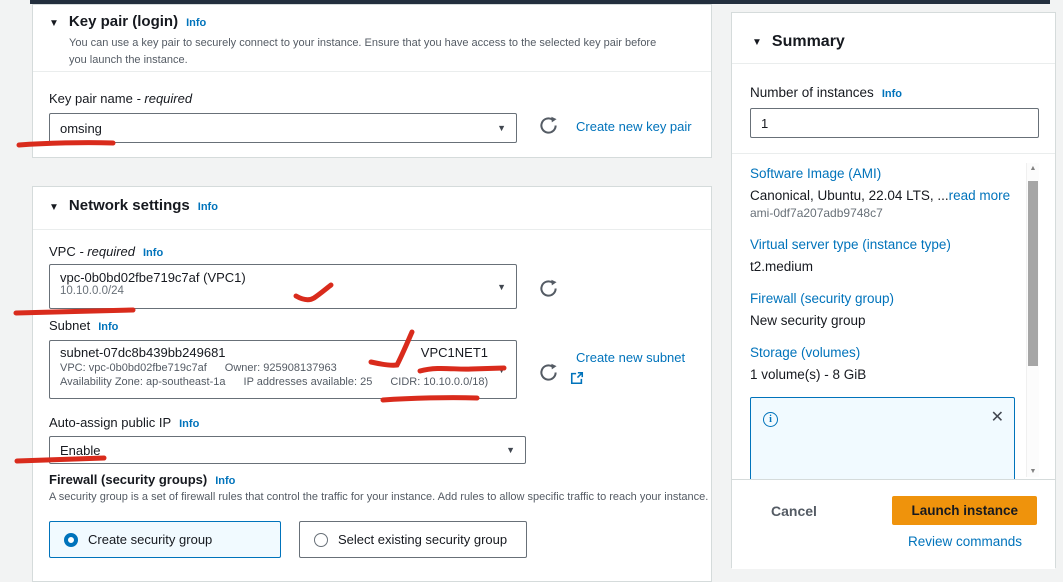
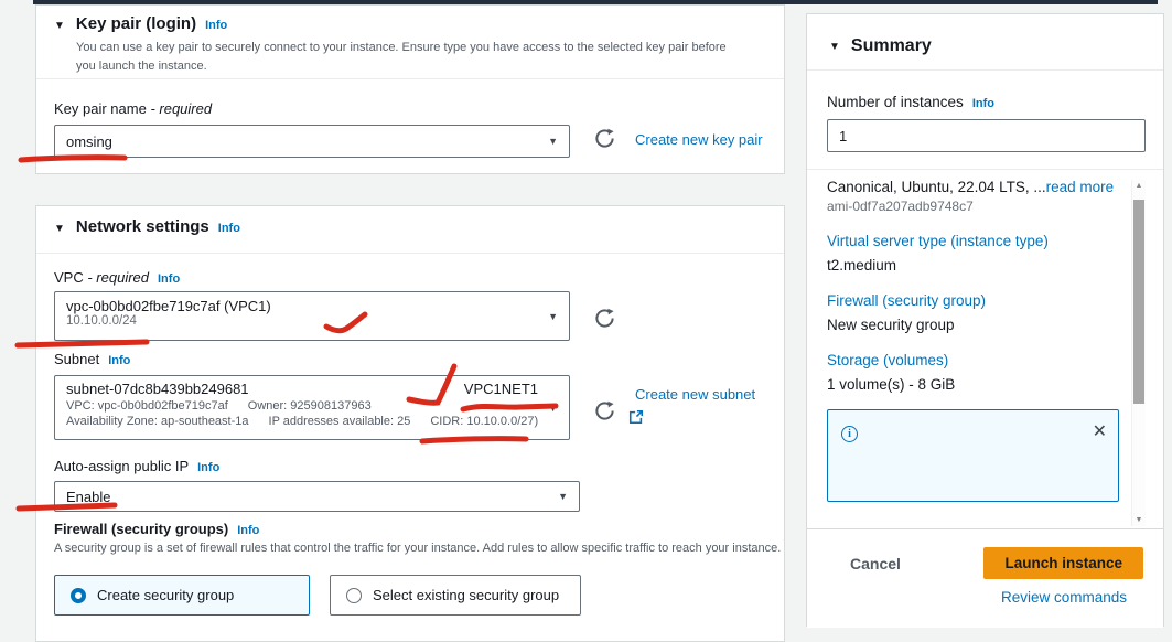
  ▼ Key pair (login) Info
- You can use a key pair to securely connect to your instance. Ensure that you have access to the selected key pair before you launch the instance.
+ You can use a key pair to securely connect to your instance. Ensure type you have access to the selected key pair before you launch the instance.
  Key pair name - required
  omsing
  ▼
  Create new key pair
  ▼ Network settings Info
  VPC - required Info
  vpc-0b0bd02fbe719c7af (VPC1)
  10.10.0.0/24
  ▼
  Subnet Info
  subnet-07dc8b439bb249681
  VPC1NET1
  VPC: vpc-0b0bd02fbe719c7af Owner: 925908137963
- Availability Zone: ap-southeast-1a IP addresses available: 25 CIDR: 10.10.0.0/18)
+ Availability Zone: ap-southeast-1a IP addresses available: 25 CIDR: 10.10.0.0/27)
  Create new subnet
  Auto-assign public IP Info
  Enable
  ▼
  Firewall (security groups) Info
  A security group is a set of firewall rules that control the traffic for your instance. Add rules to allow specific traffic to reach your instance.
  Create security group
  Select existing security group
  ▼
  Summary
  Number of instances Info
  1
- Software Image (AMI)
  Canonical, Ubuntu, 22.04 LTS, ...read more
  ami-0df7a207adb9748c7
  Virtual server type (instance type)
  t2.medium
  Firewall (security group)
  New security group
  Storage (volumes)
  1 volume(s) - 8 GiB
  i
  ✕
  Cancel
  Launch instance
  Review commands
